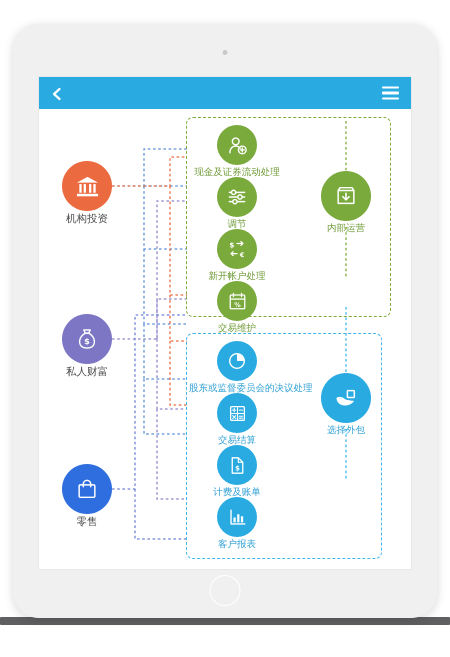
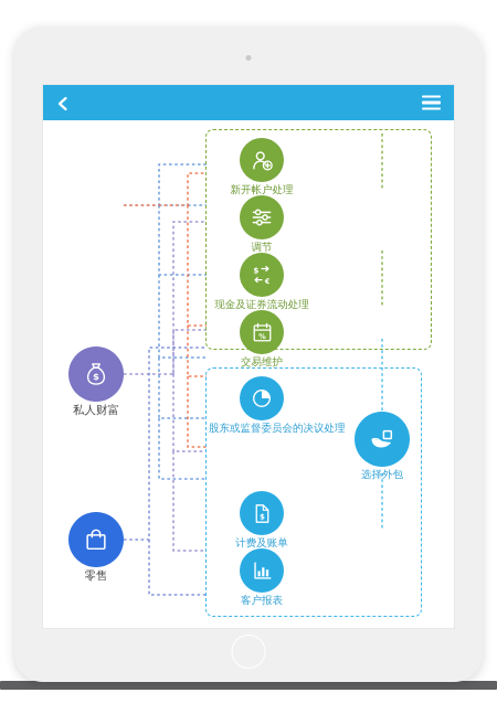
- 机构投资
  $
  私人财富
  零售
- 现金及证券流动处理
+ 新开帐户处理
  调节
  $
- 新开帐户处理
+ 现金及证券流动处理
  %
  交易维护
  股东或监督委员会的决议
- 交易结算
  $
  计费及账单
  客户报表
- 内部运营
  选择外包
